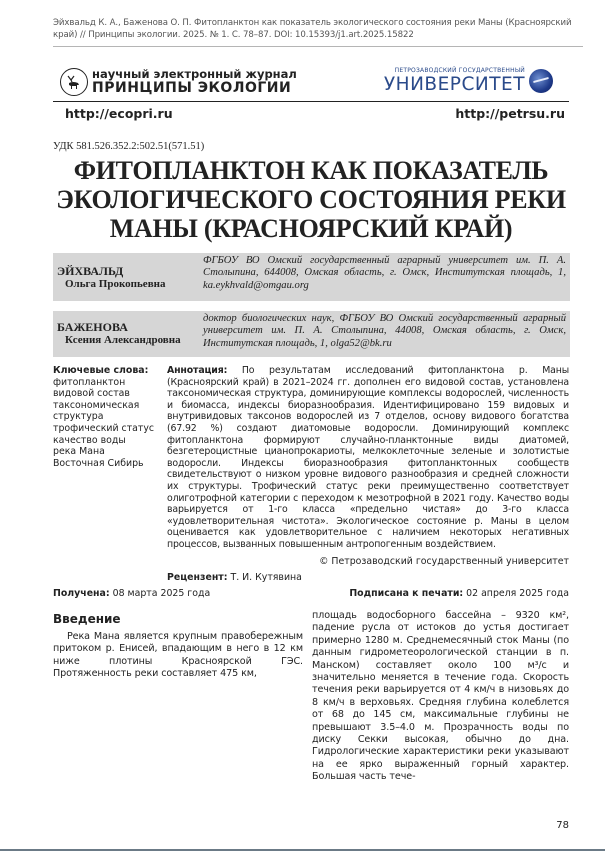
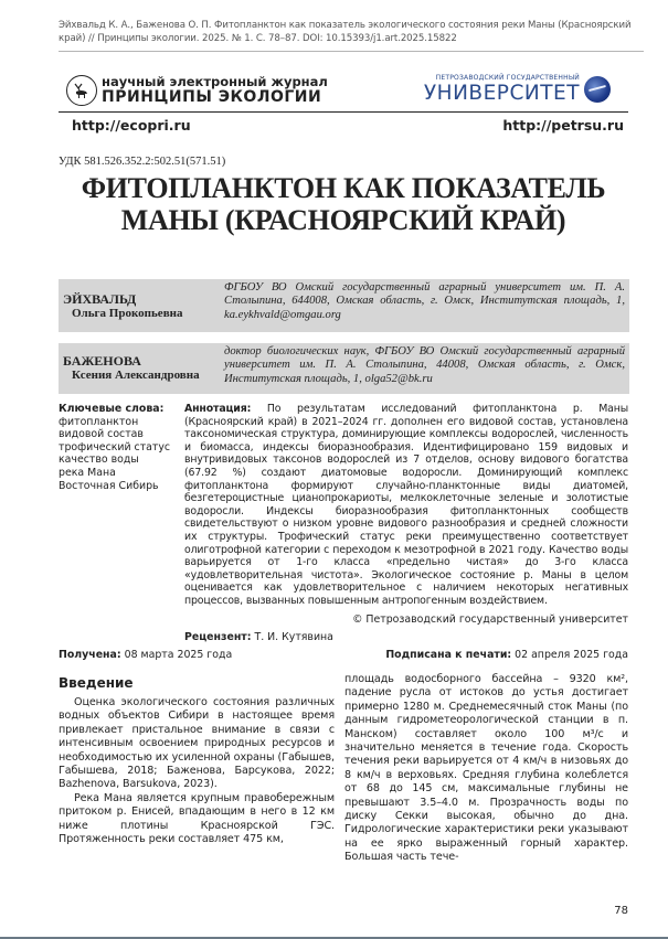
  Эйхвальд К. А., Баженова О. П. Фитопланктон как показатель экологического состояния реки Маны (Красноярский край) // Принципы экологии. 2025. № 1. С. 78–87. DOI: 10.15393/j1.art.2025.15822
  научный электронный журнал
  ПРИНЦИПЫ ЭКОЛОГИИ
  УНИВЕРСИТЕТ
  http://ecopri.ru
  http://petrsu.ru
  УДК 581.526.352.2:502.51(571.51)
  ФИТОПЛАНКТОН КАК ПОКАЗАТЕЛЬ
- ЭКОЛОГИЧЕСКОГО СОСТОЯНИЯ РЕКИ
  МАНЫ (КРАСНОЯРСКИЙ КРАЙ)
  ЭЙХВАЛЬД
  Ольга Прокопьевна
  ФГБОУ ВО Омский государственный аграрный университет им. П. А. Столыпина, 644008, Омская область, г. Омск, Институтская площадь, 1, ka.eykhvald@omgau.org
  БАЖЕНОВА
  Ксения Александровна
  доктор биологических наук, ФГБОУ ВО Омский государственный аграрный университет им. П. А. Столыпина, 44008, Омская область, г. Омск, Институтская площадь, 1, olga52@bk.ru
  Ключевые слова:
  фитопланктон
  видовой состав
- таксономическая структура
  трофический статус
  качество воды
  река Мана
  Восточная Сибирь
  Аннотация: По результатам исследований фитопланктона р. Маны (Красноярский край) в 2021–2024 гг. дополнен его видовой состав, установлена таксономическая структура, доминирующие комплексы водорослей, численность и биомасса, индексы биоразнообразия. Идентифицировано 159 видовых и внутривидовых таксонов водорослей из 7 отделов, основу видового богатства (67.92 %) создают диатомовые водоросли. Доминирующий комплекс фитопланктона формируют случайно-планктонные виды диатомей, безгетероцистные цианопрокариоты, мелкоклеточные зеленые и золотистые водоросли. Индексы биоразнообразия фитопланктонных сообществ свидетельствуют о низком уровне видового разнообразия и средней сложности их структуры. Трофический статус реки преимущественно соответствует олиготрофной категории с переходом к мезотрофной в 2021 году. Качество воды варьируется от 1-го класса «предельно чистая» до 3-го класса «удовлетворительная чистота». Экологическое состояние р. Маны в целом оценивается как удовлетворительное с наличием некоторых негативных процессов, вызванных повышенным антропогенным воздействием.
  © Петрозаводский государственный университет
  Рецензент: Т. И. Кутявина
  Получена: 08 марта 2025 года
  Подписана к печати: 02 апреля 2025 года
  Введение
+ Оценка экологического состояния различных водных объектов Сибири в настоящее время привлекает пристальное внимание в связи с интенсивным освоением природных ресурсов и необходимостью их усиленной охраны (Габышев, Габышева, 2018; Баженова, Барсукова, 2022; Bazhenova, Barsukova, 2023).
  Река Мана является крупным правобережным притоком р. Енисей, впадающим в него в 12 км ниже плотины Красноярской ГЭС. Протяженность реки составляет 475 км,
  площадь водосборного бассейна – 9320 км², падение русла от истоков до устья достигает примерно 1280 м. Среднемесячный сток Маны (по данным гидрометеорологической станции в п. Манском) составляет около 100 м³/с и значительно меняется в течение года. Скорость течения реки варьируется от 4 км/ч в низовьях до 8 км/ч в верховьях. Средняя глубина колеблется от 68 до 145 см, максимальные глубины не превышают 3.5–4.0 м. Прозрачность воды по диску Секки высокая, обычно до дна. Гидрологические характеристики реки указывают на ее ярко выраженный горный характер. Большая часть тече-
  78
